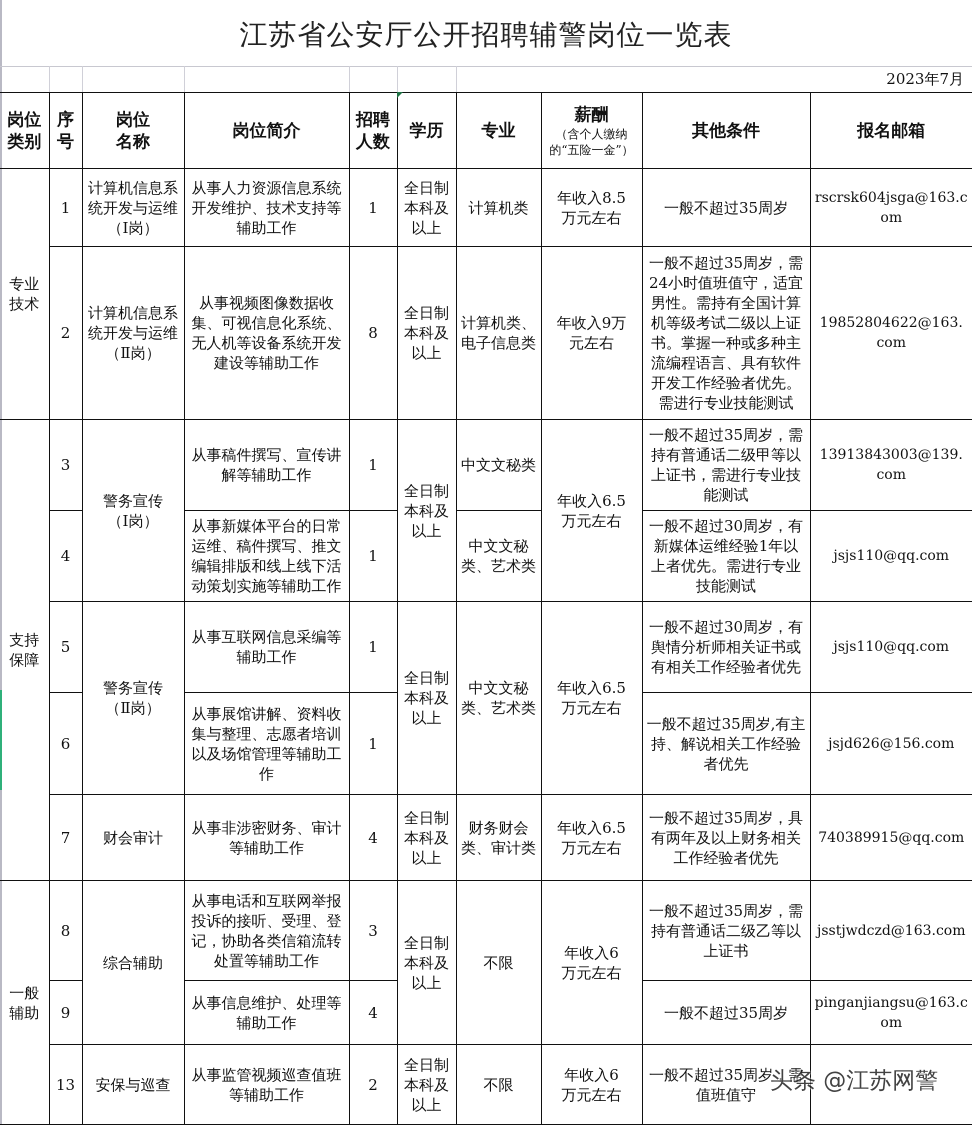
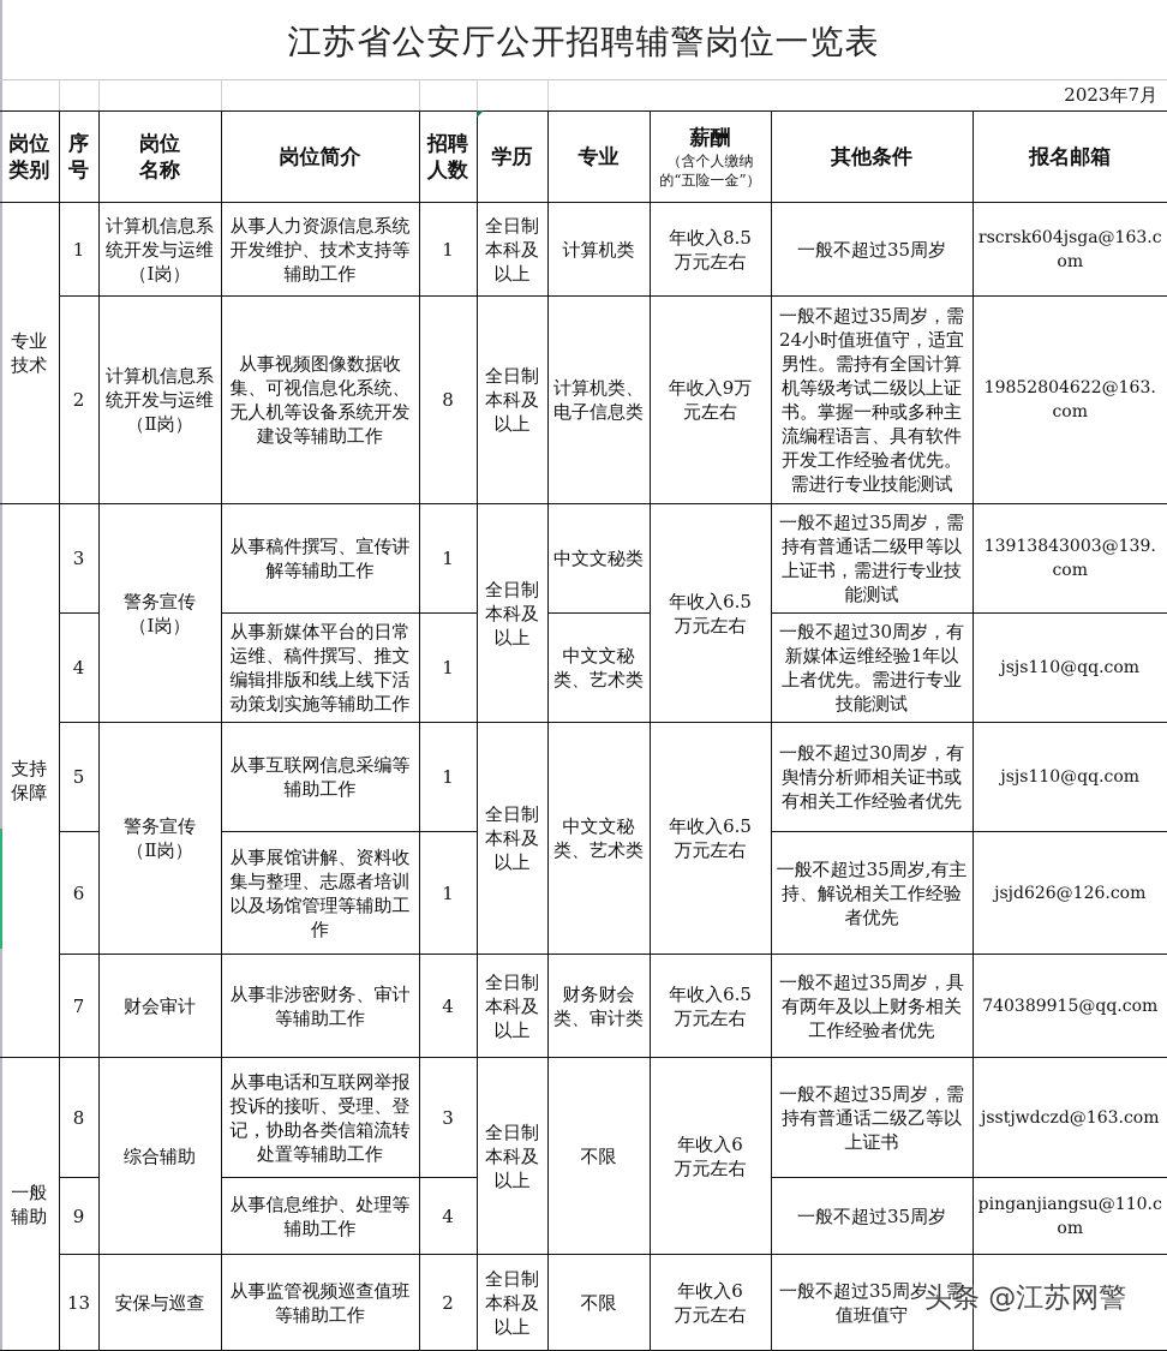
  江苏省公安厅公开招聘辅警岗位一览表
  2023年7月
  岗位类别	序号	岗位名称	岗位简介	招聘人数	学历	专业	薪酬 （含个人缴纳的“五险一金”）	其他条件	报名邮箱
  专业技术	1	计算机信息系统开发与运维（Ⅰ岗）	从事人力资源信息系统开发维护、技术支持等辅助工作	1	全日制本科及以上	计算机类	年收入8.5万元左右	一般不超过35周岁	rscrsk604jsga@163.com
  2	计算机信息系统开发与运维（Ⅱ岗）	从事视频图像数据收集、可视信息化系统、无人机等设备系统开发建设等辅助工作	8	全日制本科及以上	计算机类、电子信息类	年收入9万元左右	一般不超过35周岁，需24小时值班值守，适宜男性。需持有全国计算机等级考试二级以上证书。掌握一种或多种主流编程语言、具有软件开发工作经验者优先。需进行专业技能测试	19852804622@163.com
  支持保障	3	警务宣传（Ⅰ岗）	从事稿件撰写、宣传讲解等辅助工作	1	全日制本科及以上	中文文秘类	年收入6.5万元左右	一般不超过35周岁，需持有普通话二级甲等以上证书，需进行专业技能测试	13913843003@139.com
  4	从事新媒体平台的日常运维、稿件撰写、推文编辑排版和线上线下活动策划实施等辅助工作	1	中文文秘类、艺术类	一般不超过30周岁，有新媒体运维经验1年以上者优先。需进行专业技能测试	jsjs110@qq.com
  5	警务宣传（Ⅱ岗）	从事互联网信息采编等辅助工作	1	全日制本科及以上	中文文秘类、艺术类	年收入6.5万元左右	一般不超过30周岁，有舆情分析师相关证书或有相关工作经验者优先	jsjs110@qq.com
- 6	从事展馆讲解、资料收集与整理、志愿者培训以及场馆管理等辅助工作	1	一般不超过35周岁,有主持、解说相关工作经验者优先	jsjd626@156.com
+ 6	从事展馆讲解、资料收集与整理、志愿者培训以及场馆管理等辅助工作	1	一般不超过35周岁,有主持、解说相关工作经验者优先	jsjd626@126.com
  7	财会审计	从事非涉密财务、审计等辅助工作	4	全日制本科及以上	财务财会类、审计类	年收入6.5万元左右	一般不超过35周岁，具有两年及以上财务相关工作经验者优先	740389915@qq.com
  一般辅助	8	综合辅助	从事电话和互联网举报投诉的接听、受理、登记，协助各类信箱流转处置等辅助工作	3	全日制本科及以上	不限	年收入6万元左右	一般不超过35周岁，需持有普通话二级乙等以上证书	jsstjwdczd@163.com
- 9	从事信息维护、处理等辅助工作	4	一般不超过35周岁	pinganjiangsu@163.com
+ 9	从事信息维护、处理等辅助工作	4	一般不超过35周岁	pinganjiangsu@110.com
  13	安保与巡查	从事监管视频巡查值班等辅助工作	2	全日制本科及以上	不限	年收入6万元左右	一般不超过35周岁，需值班值守
  头条 @江苏网警
